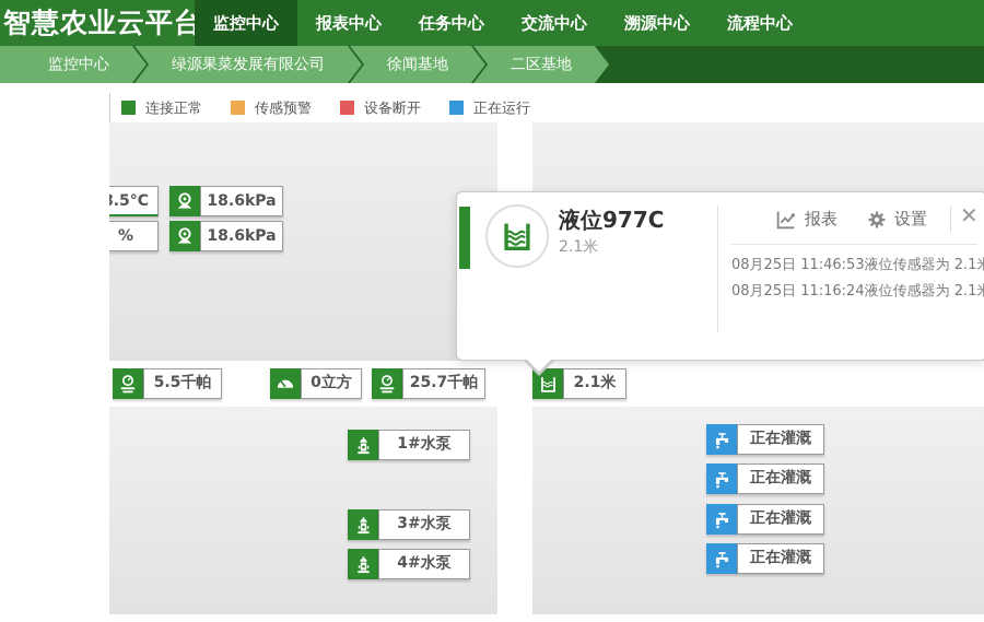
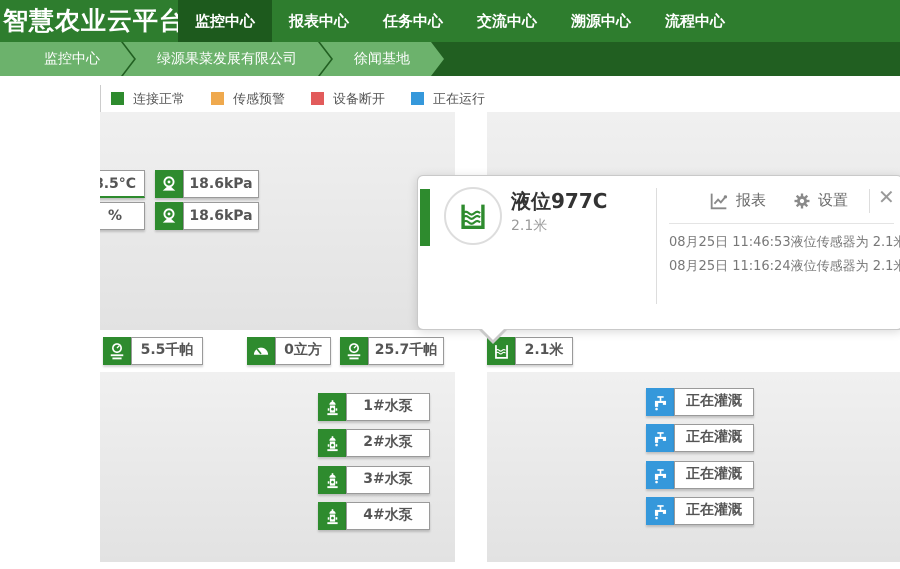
  智慧农业云平台
  监控中心
  报表中心
  任务中心
  交流中心
  溯源中心
  流程中心
  监控中心
  绿源果菜发展有限公司
  徐闻基地
- 二区基地
  连接正常
  传感预警
  设备断开
  正在运行
  .5°C
  %
  18.6kPa
  18.6kPa
  1#水泵
+ 2#水泵
  3#水泵
  4#水泵
  正在灌溉
  正在灌溉
  正在灌溉
  正在灌溉
  5.5千帕
  0立方
  25.7千帕
  2.1米
  液位977C
  2.1米
  报表
  设置
  ✕
  08月25日 11:46:53液位传感器为 2.1
  08月25日 11:16:24液位传感器为 2.1
